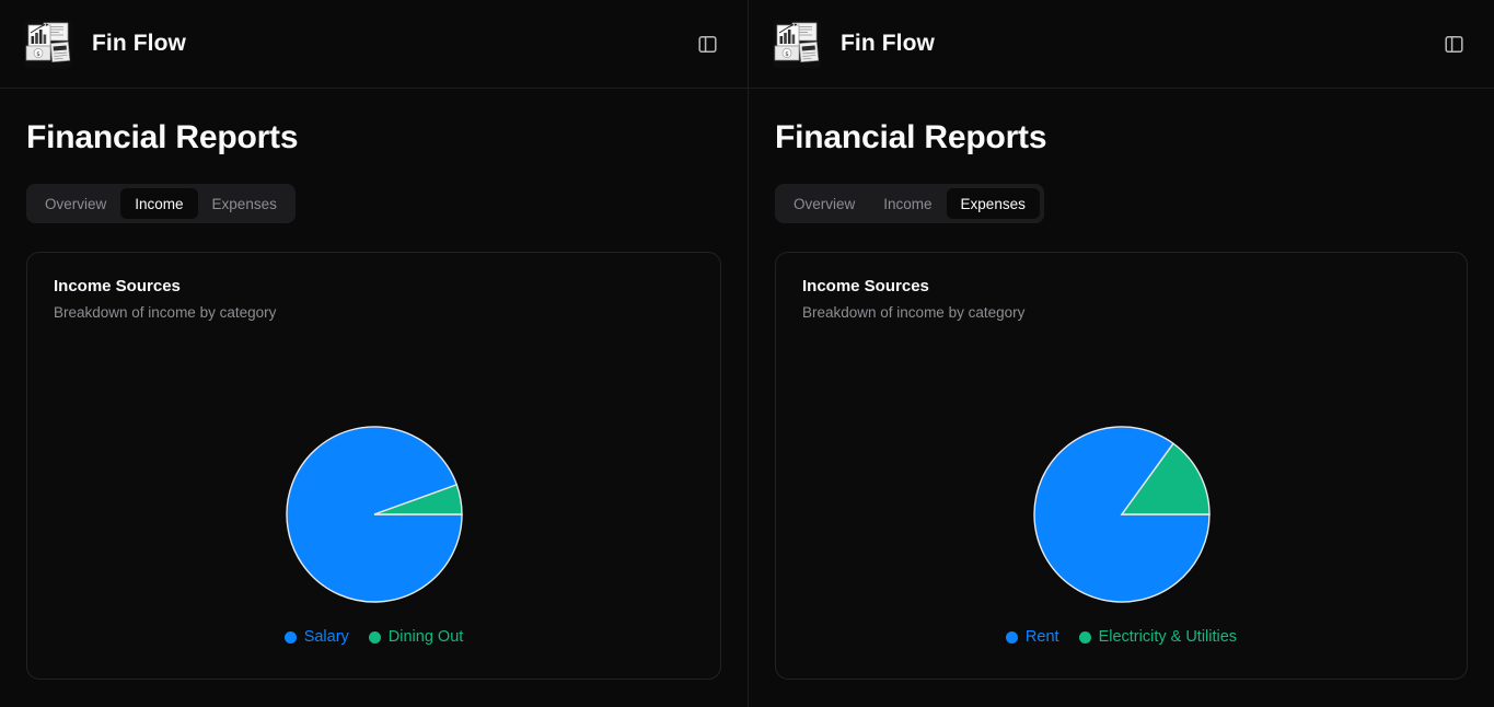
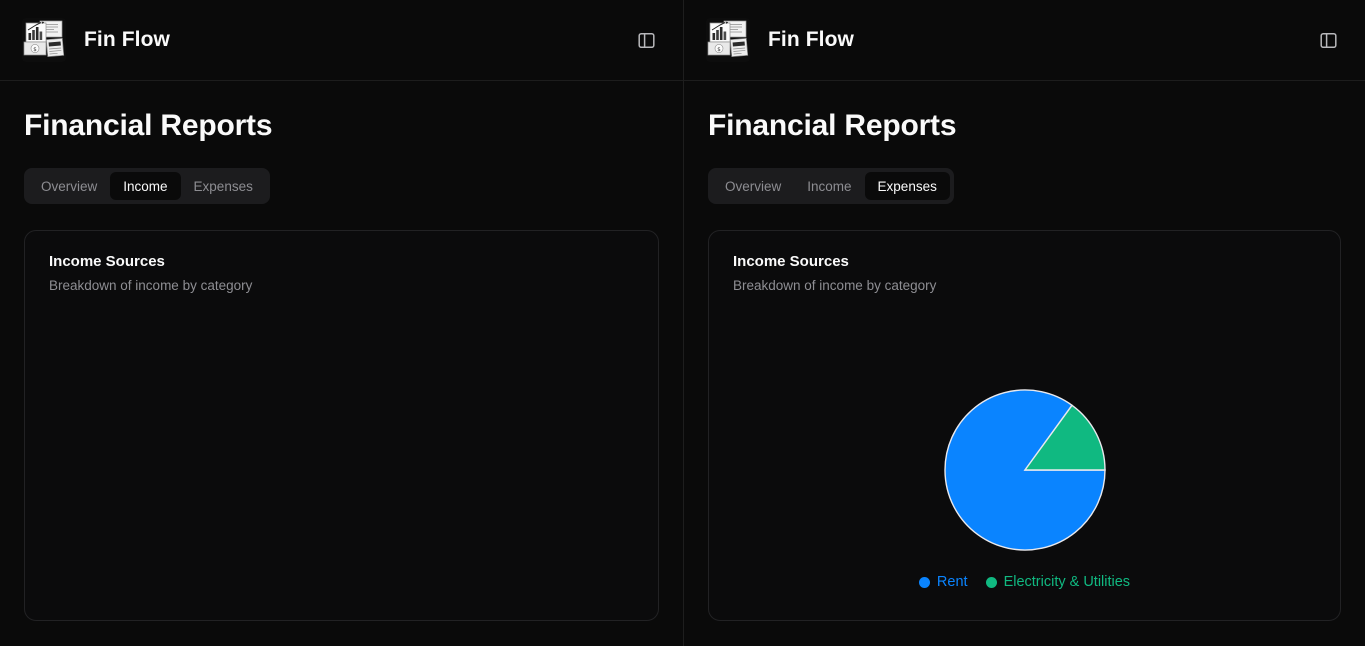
  Fin Flow
  Financial Reports
  Overview
  Income
  Expenses
  Income Sources
  Breakdown of income by category
- Salary
- Dining Out
  Fin Flow
  Financial Reports
  Overview
  Income
  Expenses
  Income Sources
  Breakdown of income by category
  Rent
  Electricity & Utilities
